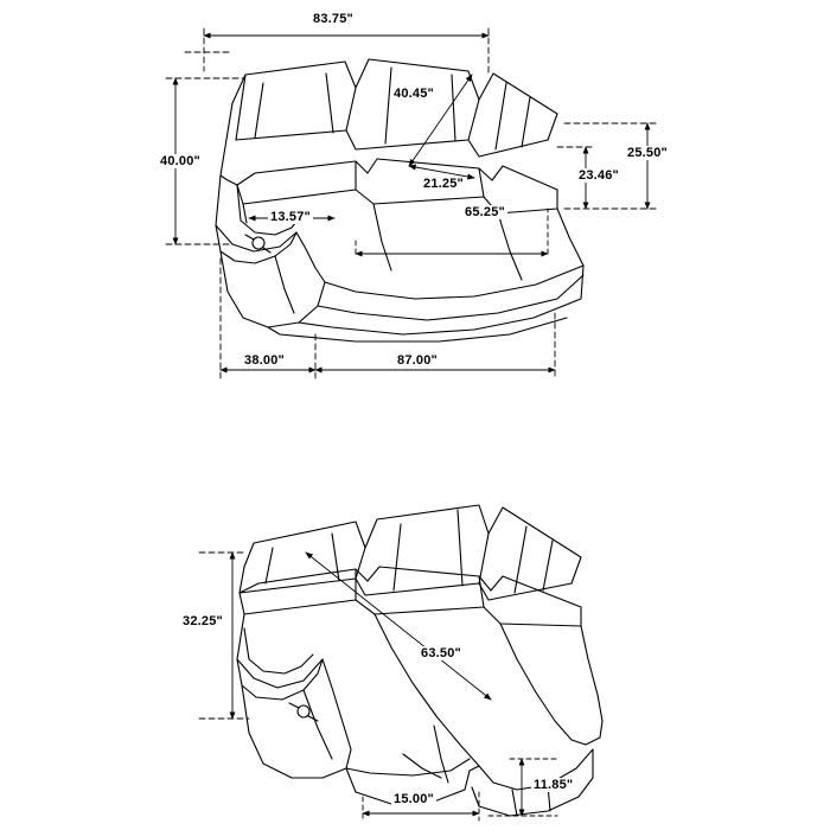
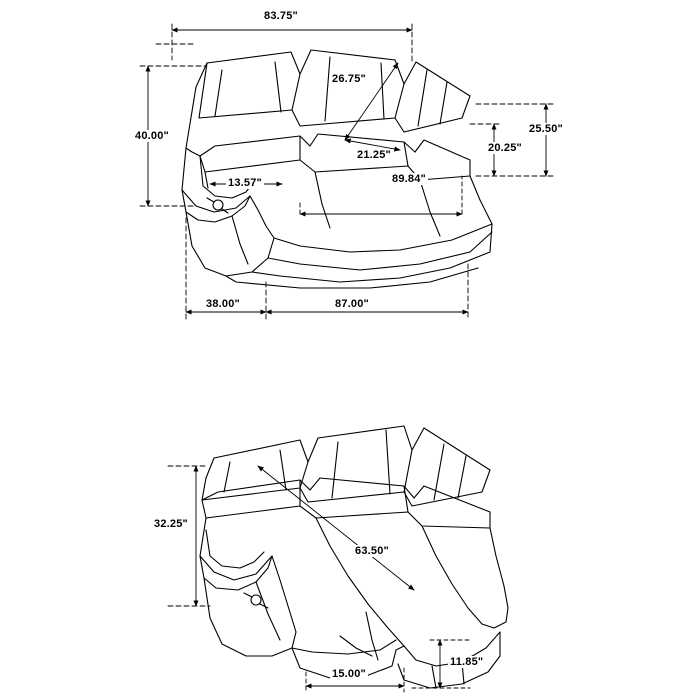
  83.75"
  40.00"
- 40.45"
+ 26.75"
  21.25"
  13.57"
- 65.25"
+ 89.84"
  25.50"
- 23.46"
+ 20.25"
  38.00"
  87.00"
  32.25"
  63.50"
  15.00"
  11.85"
